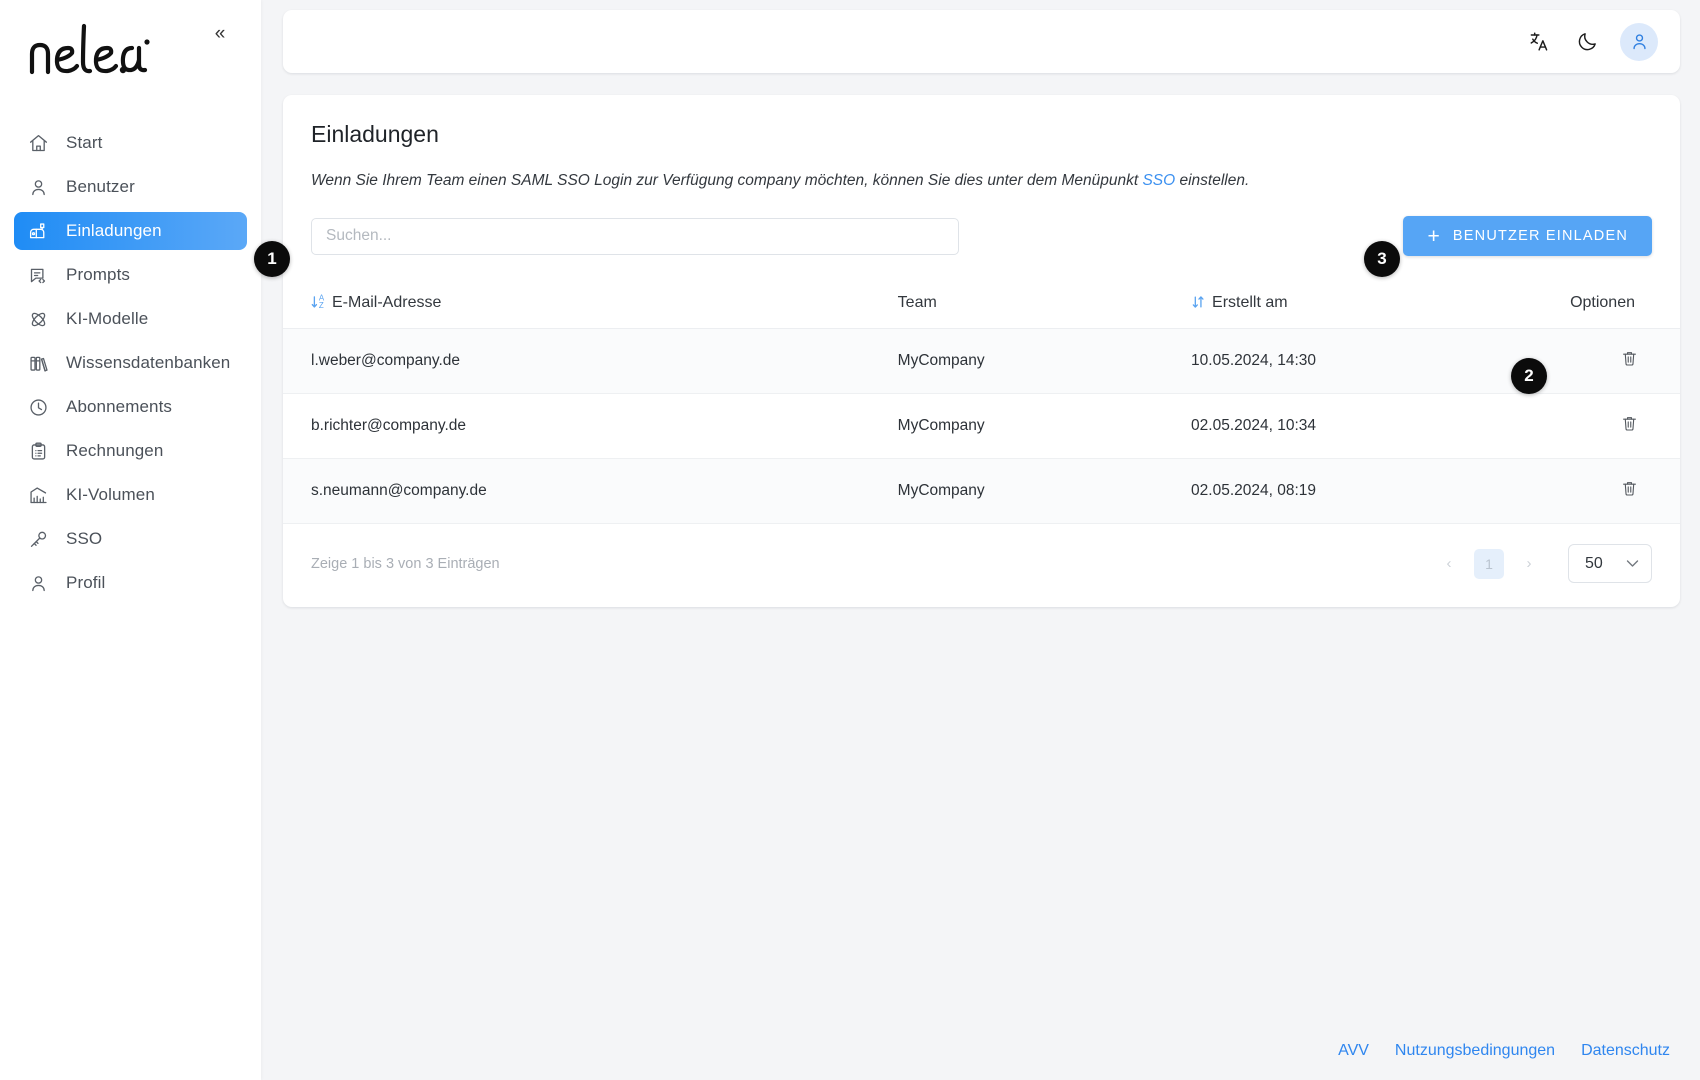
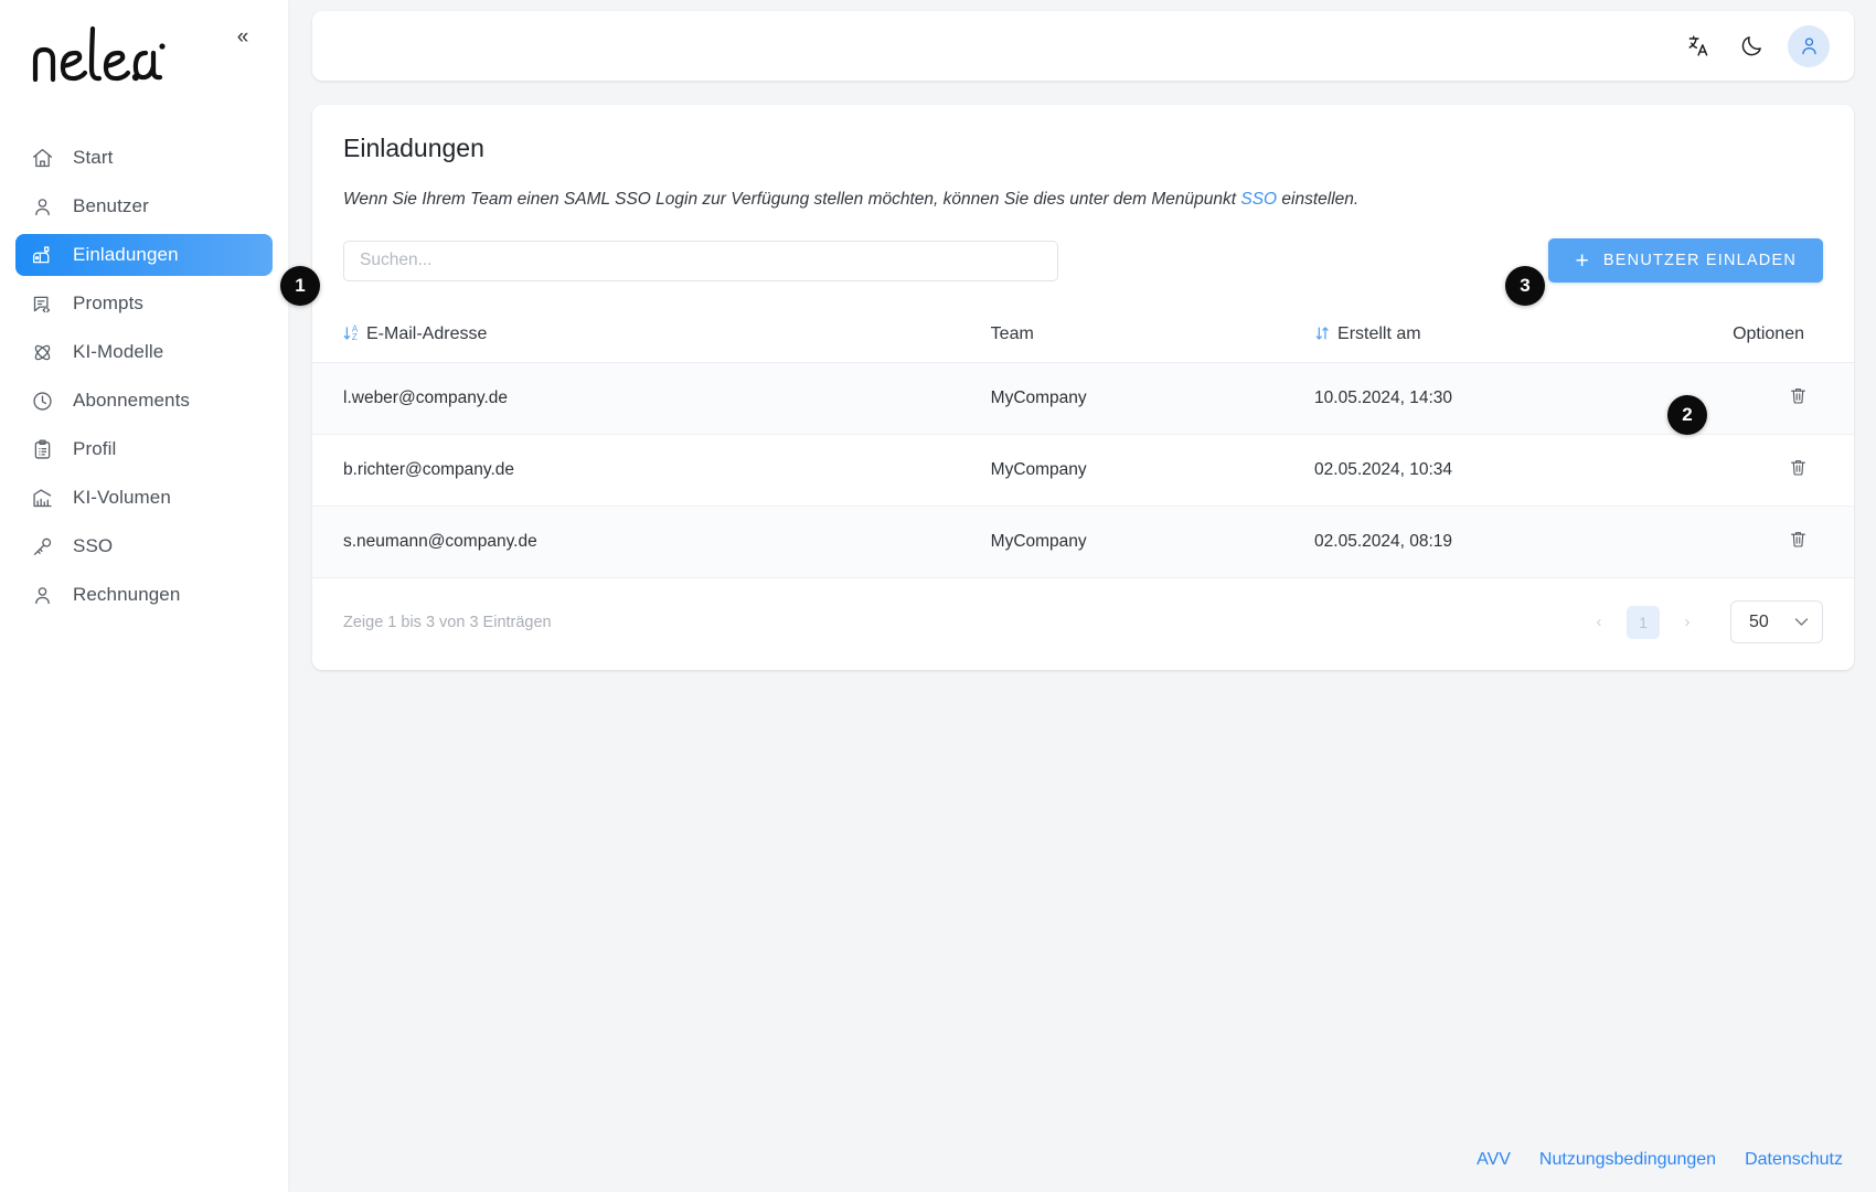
  «
  Start
  Benutzer
  Einladungen
  Prompts
  KI-Modelle
- Wissensdatenbanken
  Abonnements
- Rechnungen
+ Profil
  KI-Volumen
  SSO
- Profil
+ Rechnungen
  Einladungen
- Wenn Sie Ihrem Team einen SAML SSO Login zur Verfügung company möchten, können Sie dies unter dem Menüpunkt SSO einstellen.
+ Wenn Sie Ihrem Team einen SAML SSO Login zur Verfügung stellen möchten, können Sie dies unter dem Menüpunkt SSO einstellen.
  Suchen...
  +
  BENUTZER EINLADEN
  A Z E-Mail-Adresse	Team	Erstellt am	Optionen
  l.weber@company.de	MyCompany	10.05.2024, 14:30
  b.richter@company.de	MyCompany	02.05.2024, 10:34
  s.neumann@company.de	MyCompany	02.05.2024, 08:19
  Zeige 1 bis 3 von 3 Einträgen
  ‹
  1
  ›
  50
  AVV
  Nutzungsbedingungen
  Datenschutz
  1
  2
  3
